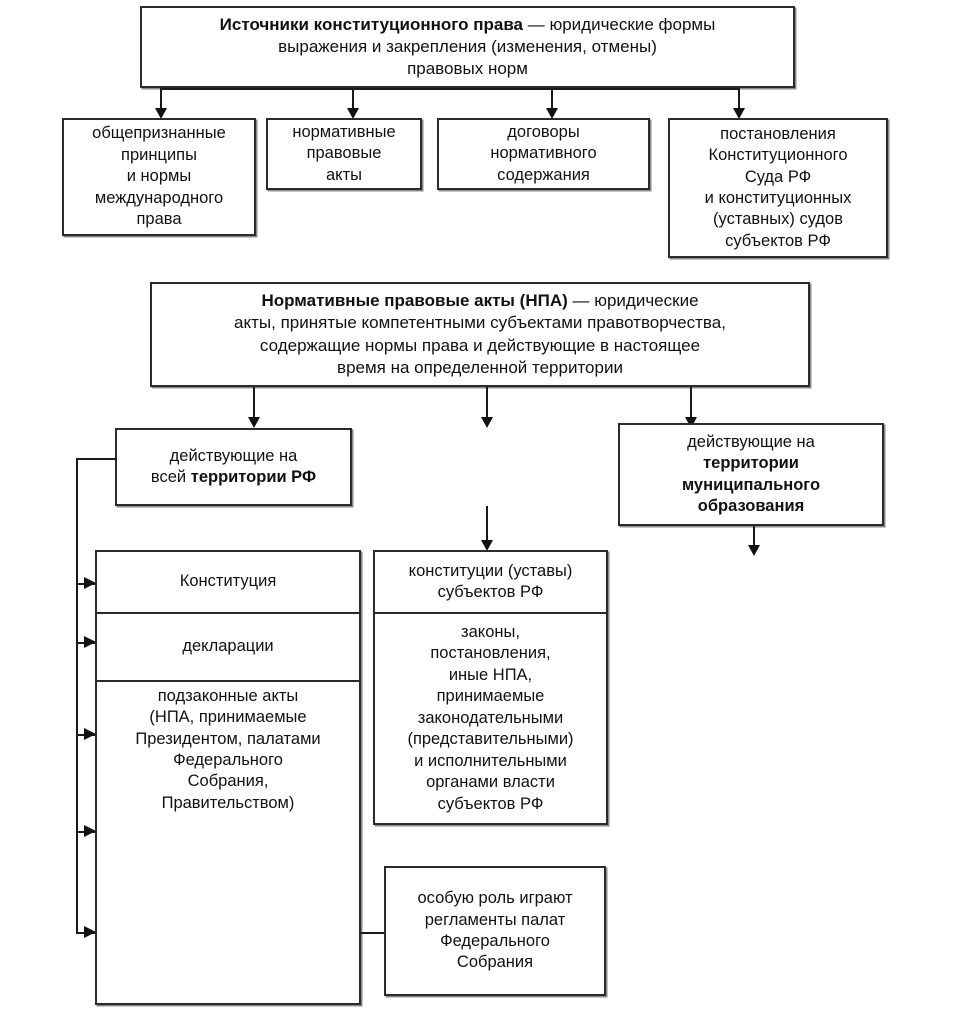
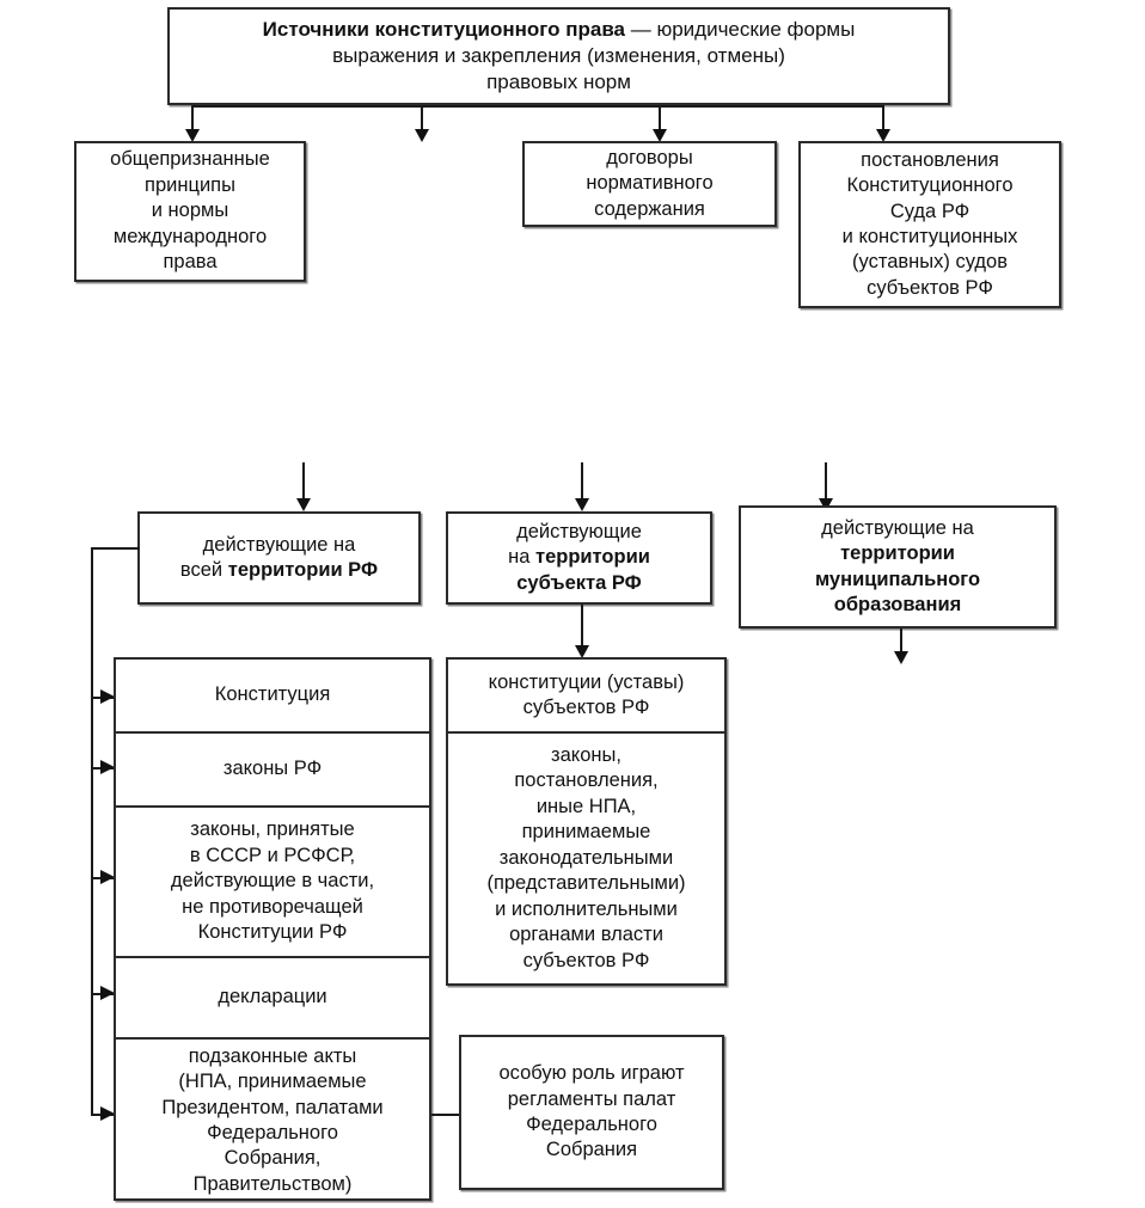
  Источники конституционного права — юридические формы
  выражения и закрепления (изменения, отмены)
  правовых норм
  общепризнанные
  принципы
  и нормы
  международного
  права
- нормативные
- правовые
- акты
  договоры
  нормативного
  содержания
  постановления
  Конституционного
  Суда РФ
  и конституционных
  (уставных) судов
  субъектов РФ
- Нормативные правовые акты (НПА) — юридические
- акты, принятые компетентными субъектами правотворчества,
- содержащие нормы права и действующие в настоящее
- время на определенной территории
  действующие на
  всей территории РФ
+ действующие
+ на территории
+ субъекта РФ
  действующие на
  территории
  муниципального
  образования
  Конституция
+ законы РФ
+ законы, принятые
+ в СССР и РСФСР,
+ действующие в части,
+ не противоречащей
+ Конституции РФ
  декларации
  подзаконные акты
  (НПА, принимаемые
  Президентом, палатами
  Федерального
  Собрания,
  Правительством)
  конституции (уставы)
  субъектов РФ
  законы,
  постановления,
  иные НПА,
  принимаемые
  законодательными
  (представительными)
  и исполнительными
  органами власти
  субъектов РФ
  особую роль играют
  регламенты палат
  Федерального
  Собрания
